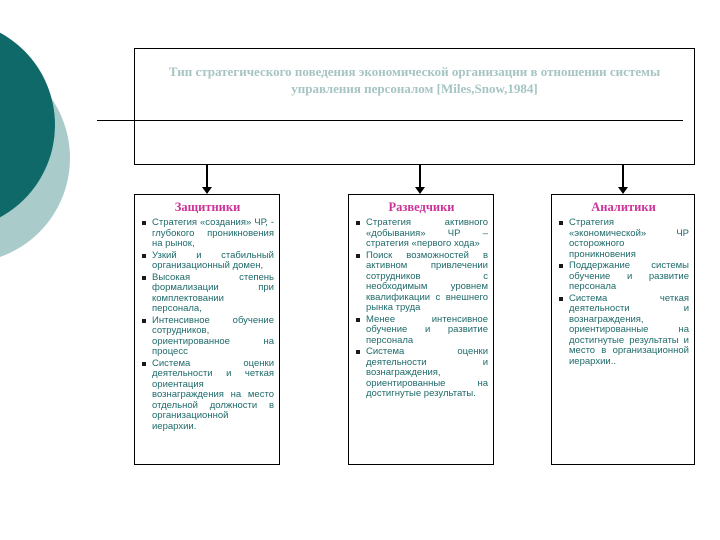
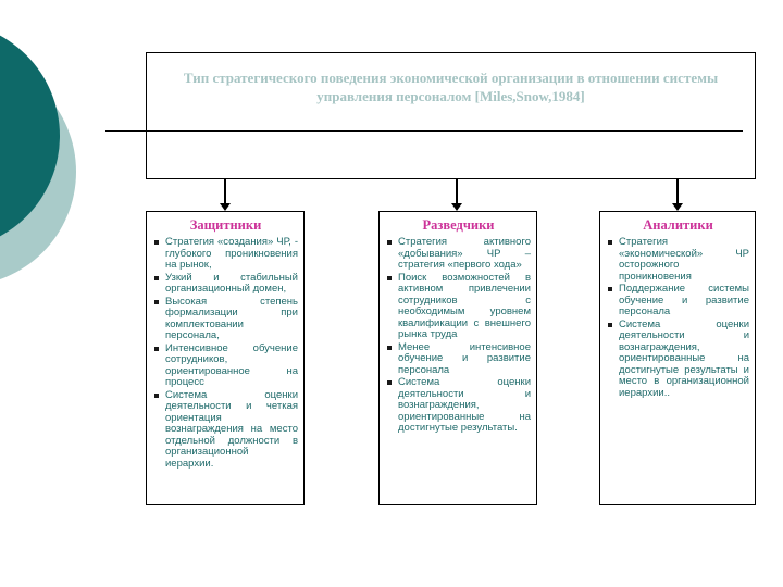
  Тип стратегического поведения экономической организации в отношении системы управления персоналом [Miles,Snow,1984]
  Защитники
  Стратегия «создания» ЧР, - глубокого проникновения на рынок,
  Узкий и стабильный организационный домен,
  Высокая степень формализации при комплектовании персонала,
  Интенсивное обучение сотрудников, ориентированное на процесс
  Система оценки деятельности и четкая ориентация вознаграждения на место отдельной должности в организационной иерархии.
  Разведчики
  Стратегия активного «добывания» ЧР – стратегия «первого хода»
  Поиск возможностей в активном привлечении сотрудников с необходимым уровнем квалификации с внешнего рынка труда
  Менее интенсивное обучение и развитие персонала
  Система оценки деятельности и вознаграждения, ориентированные на достигнутые результаты.
  Аналитики
  Стратегия «экономической» ЧР осторожного проникновения
  Поддержание системы обучение и развитие персонала
- Система четкая деятельности и вознаграждения, ориентированные на достигнутые результаты и место в организационной иерархии..
+ Система оценки деятельности и вознаграждения, ориентированные на достигнутые результаты и место в организационной иерархии..
